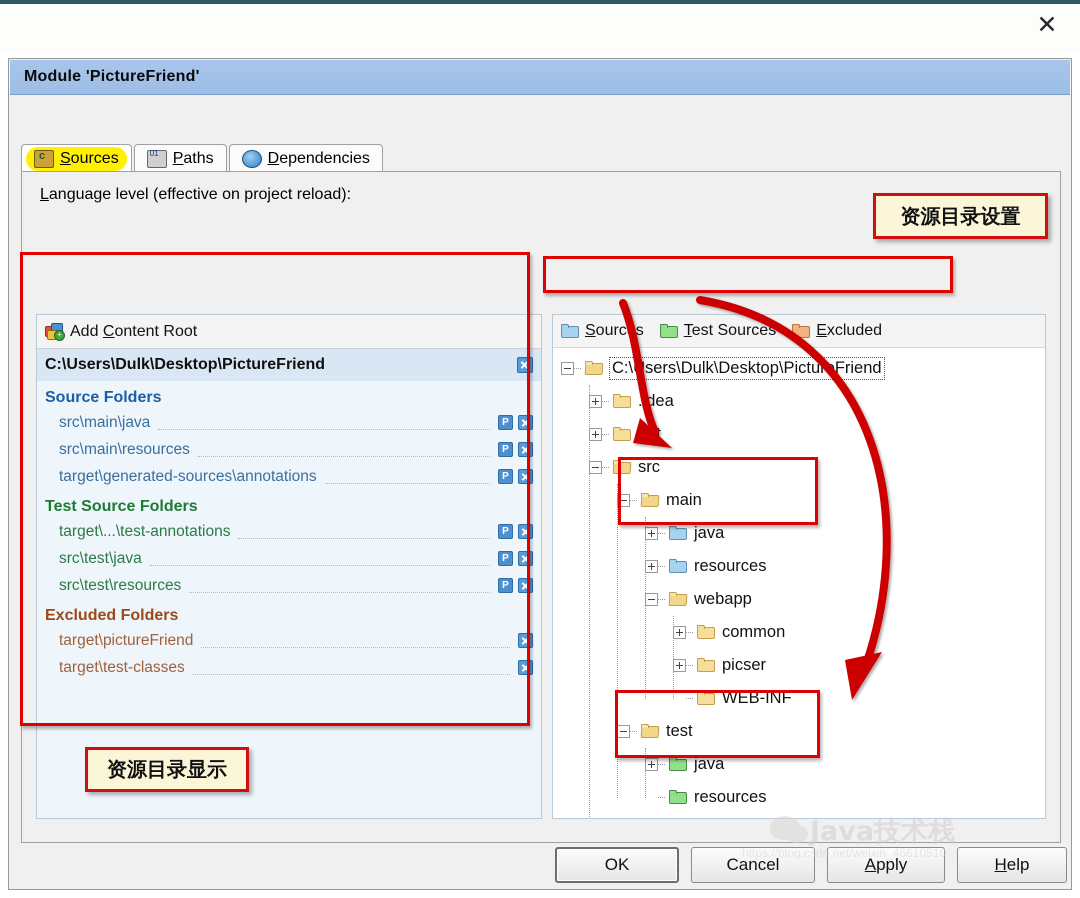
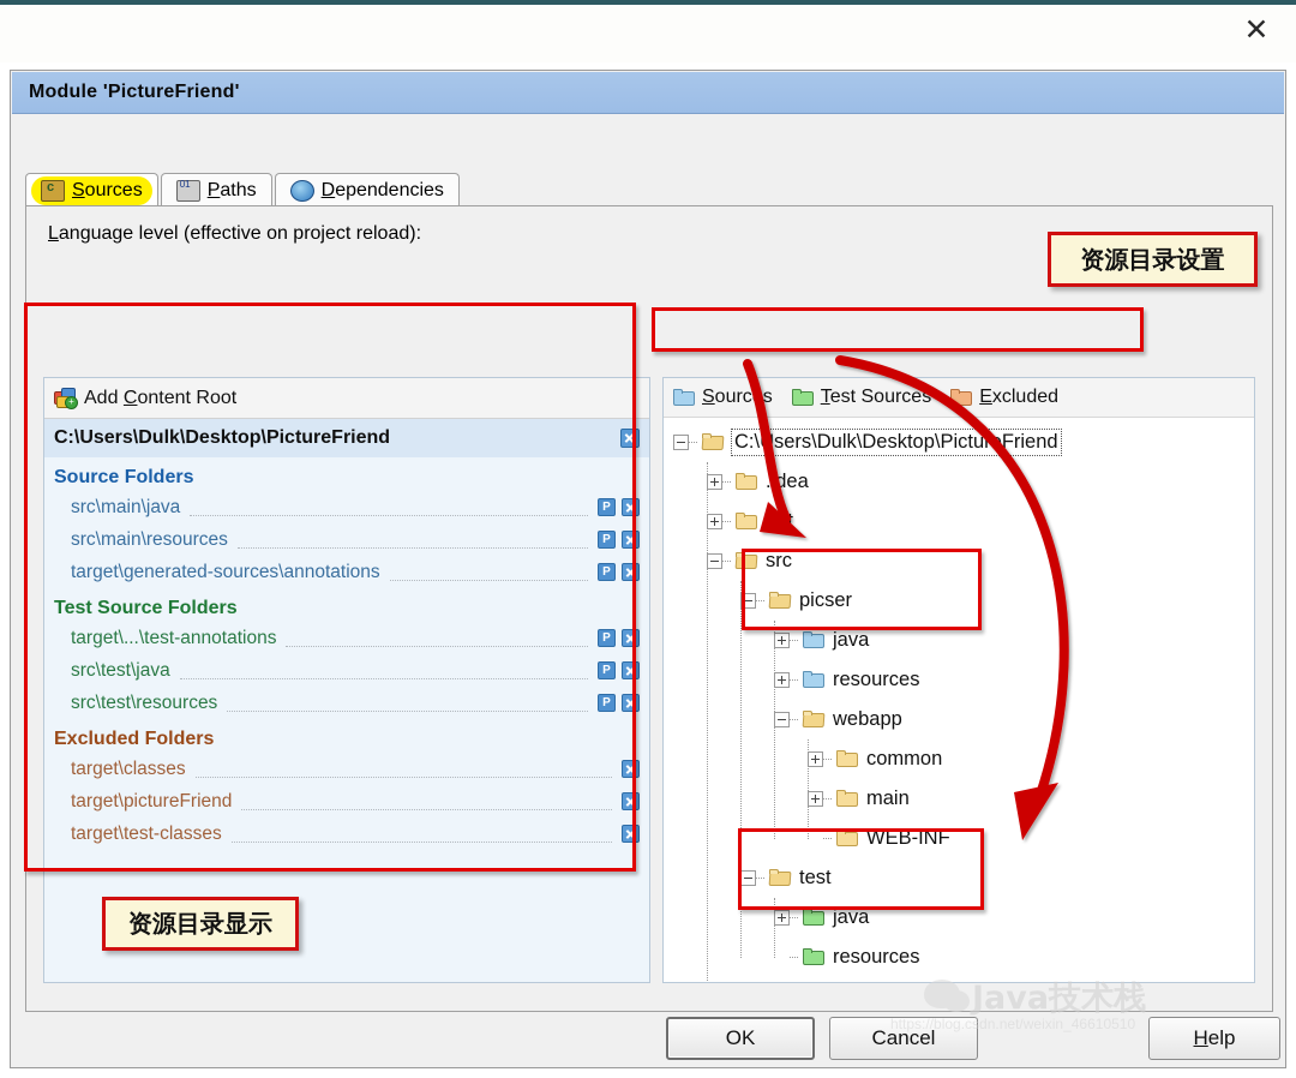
  ✕
  Module 'PictureFriend'
  Sources
  Paths
  Dependencies
  Language level (effective on project reload):
  +
  Add Content Root
  C:\Users\Dulk\Desktop\PictureFriend
  Source Folders
  src\main\java
  P
  src\main\resources
  P
  target\generated-sources\annotations
  P
  Test Source Folders
  target\...\test-annotations
  P
  src\test\java
  P
  src\test\resources
  P
  Excluded Folders
+ target\classes
  target\pictureFriend
  target\test-classes
  Sourcs
  Test Sources
  Excluded
  C:\sers\Dulk\Desktop\PictuFriend
  .dea
  src
- main
+ picser
  java
  resources
  webapp
  common
- picser
+ main
  WEB-INF
  test
  java
  resources
  OK
  Cancel
- Apply
  Help
  Java技术栈
  https://blog.csdn.net/weixin_46610510
  资源目录设置
  资源目录显示
